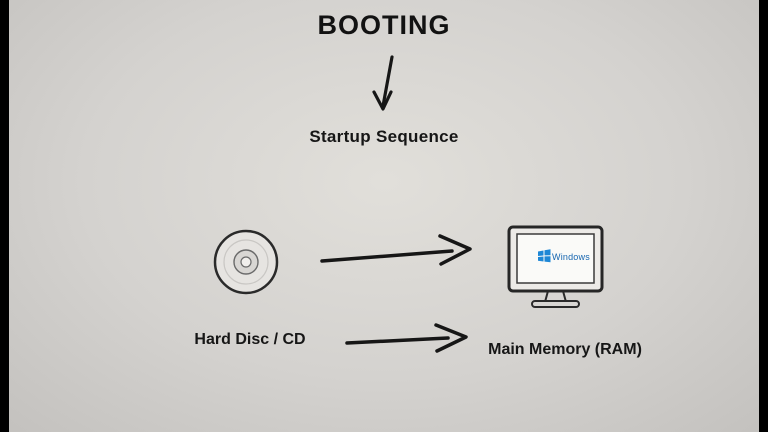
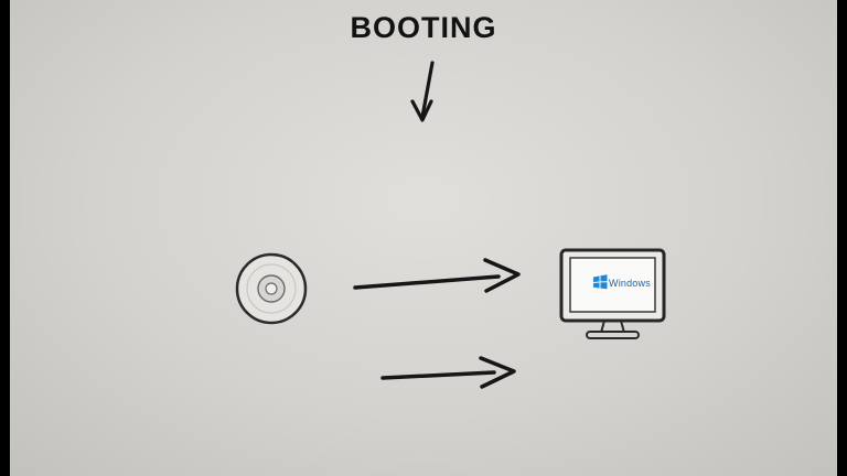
  BOOTING
- Startup Sequence
- Hard Disc / CD
- Main Memory (RAM)
  Windows
